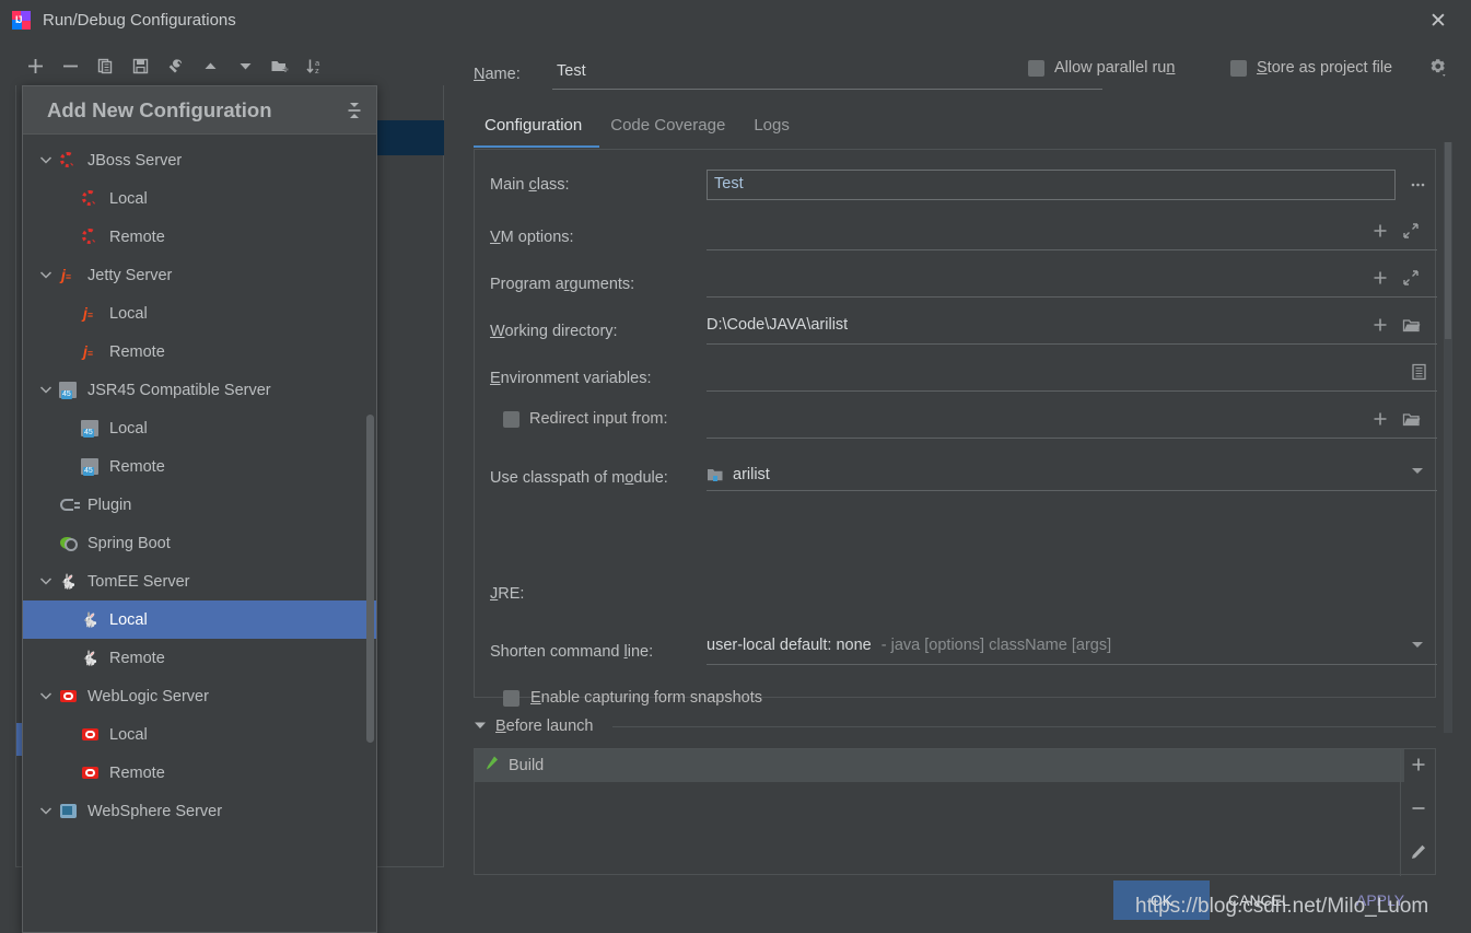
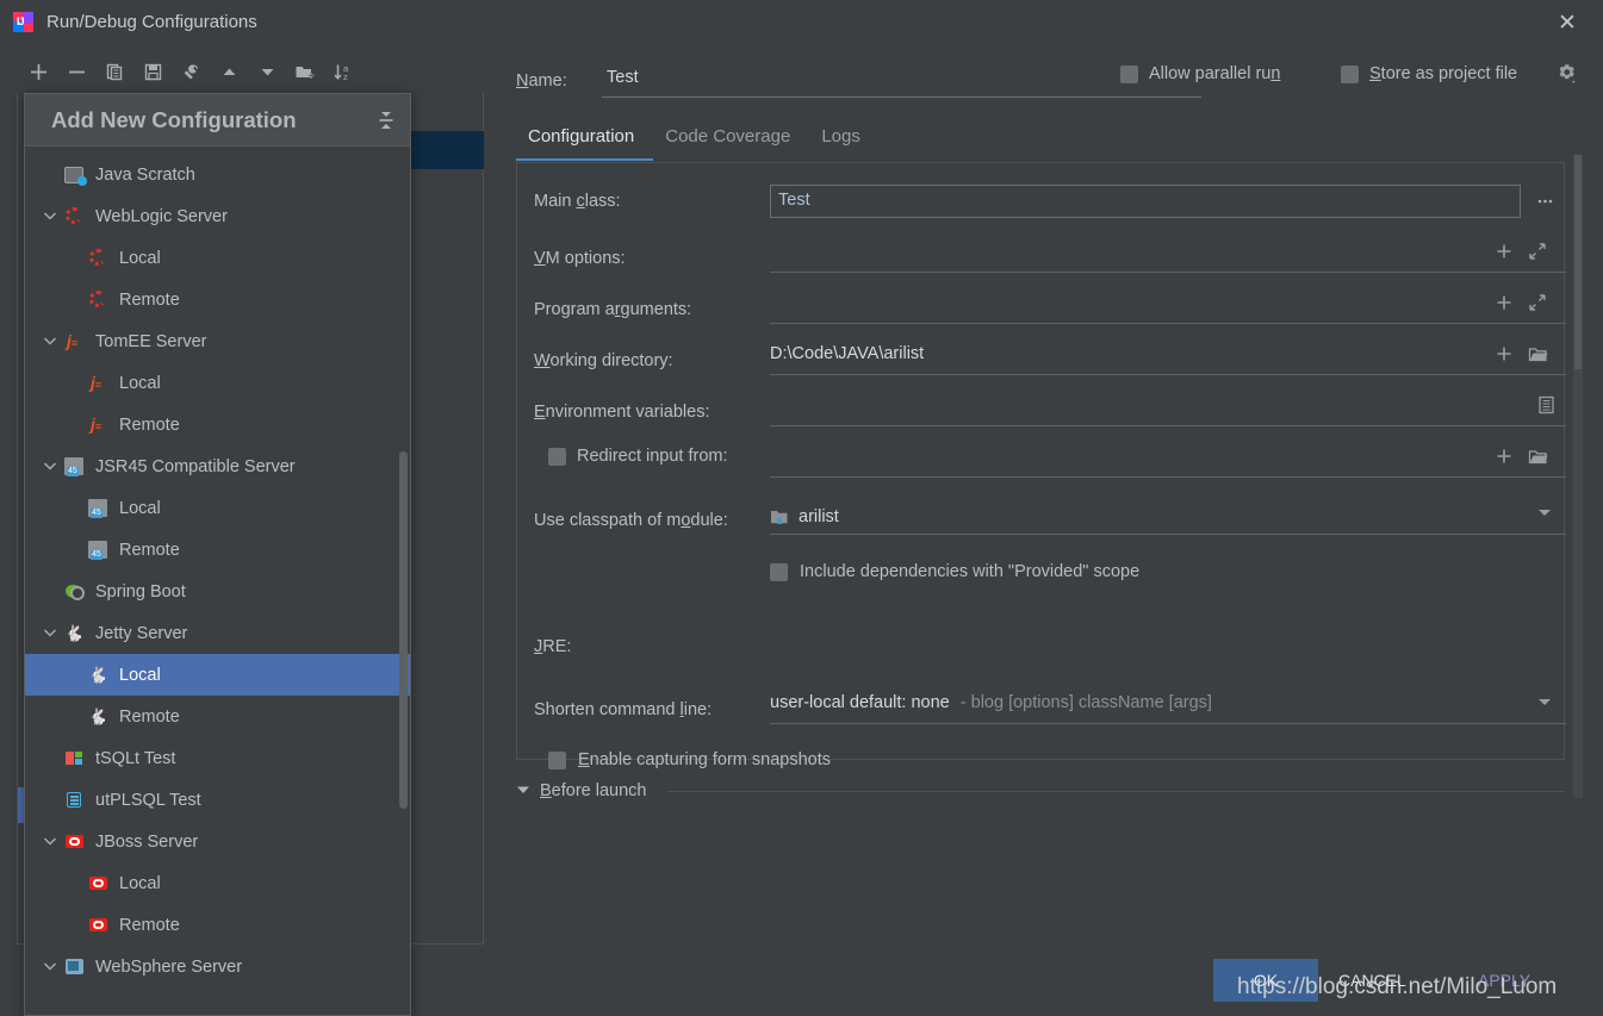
  IJ
  Run/Debug Configurations
  ✕
  a
  z
  Add New Configuration
+ Java Scratch
- JBoss Server
+ WebLogic Server
  Local
  Remote
  j≡
- Jetty Server
+ TomEE Server
  j≡
  Local
  j≡
  Remote
  JSR45 Compatible Server
  Local
  Remote
- Plugin
  Spring Boot
  🐇
- TomEE Server
+ Jetty Server
  🐇
  Local
  🐇
  Remote
+ tSQLt Test
+ utPLSQL Test
- WebLogic Server
+ JBoss Server
  Local
  Remote
  WebSphere Server
  Name:
  Test
  Allow parallel run
  Store as project file
  Configuration
  Code Coverage
  Logs
  Main class:
  Test
  VM options:
  Program arguments:
  Working directory:
  D:\Code\JAVA\arilist
  Environment variables:
  Redirect input from:
  Use classpath of module:
  arilist
+ Include dependencies with "Provided" scope
  JRE:
  Shorten command line:
- user-local default: none - java [options] className [args]
+ user-local default: none - blog [options] className [args]
  Enable capturing form snapshots
  Before launch
- Build
  OK
  CANCEL
  APPLY
  https://blog.csdn.net/Milo_Luom
